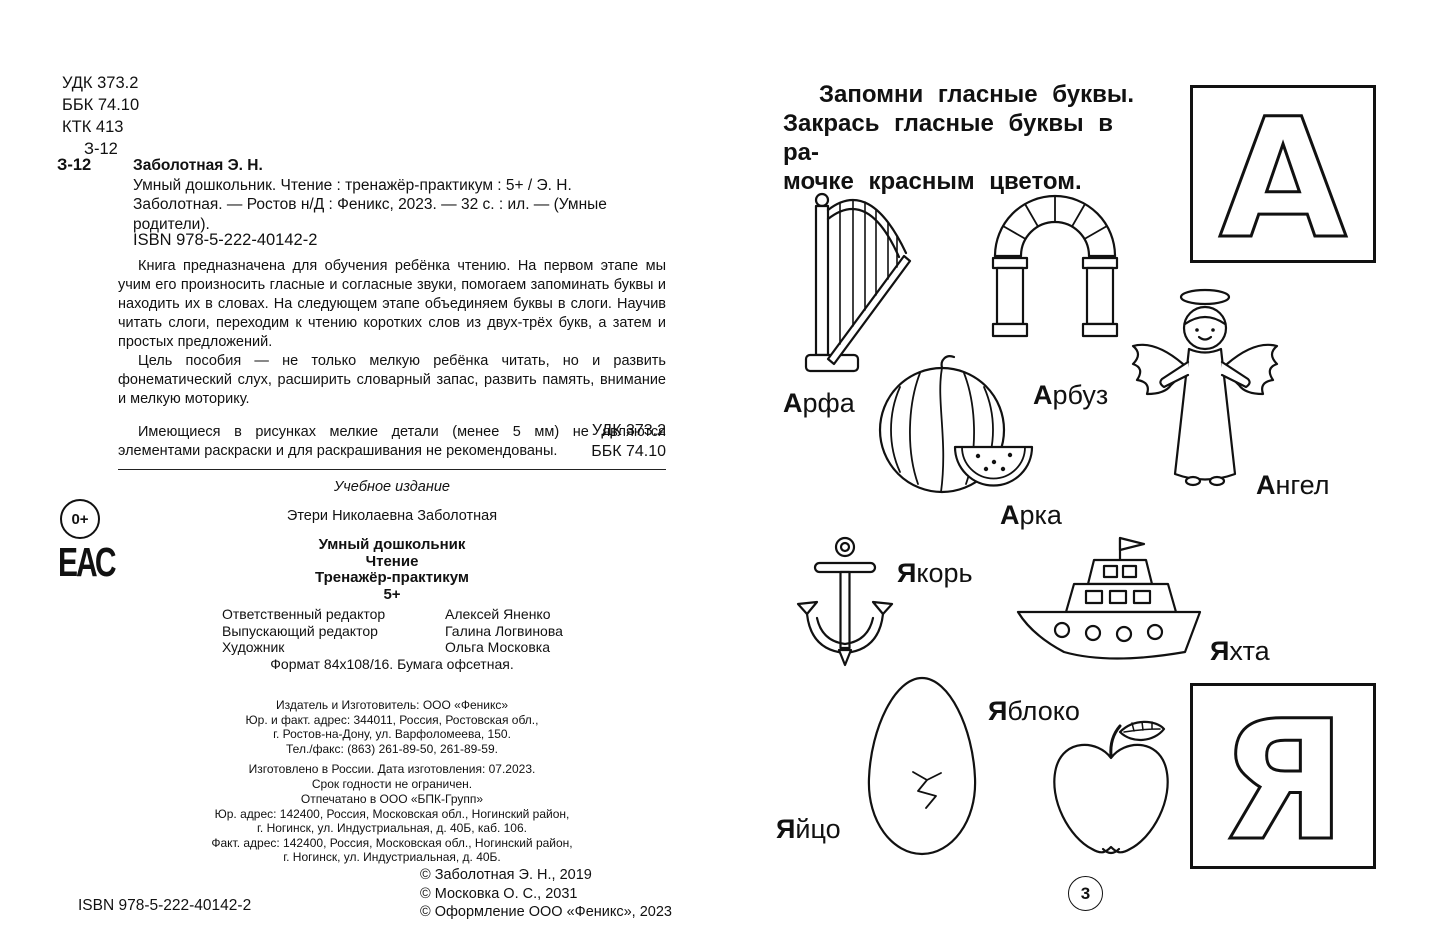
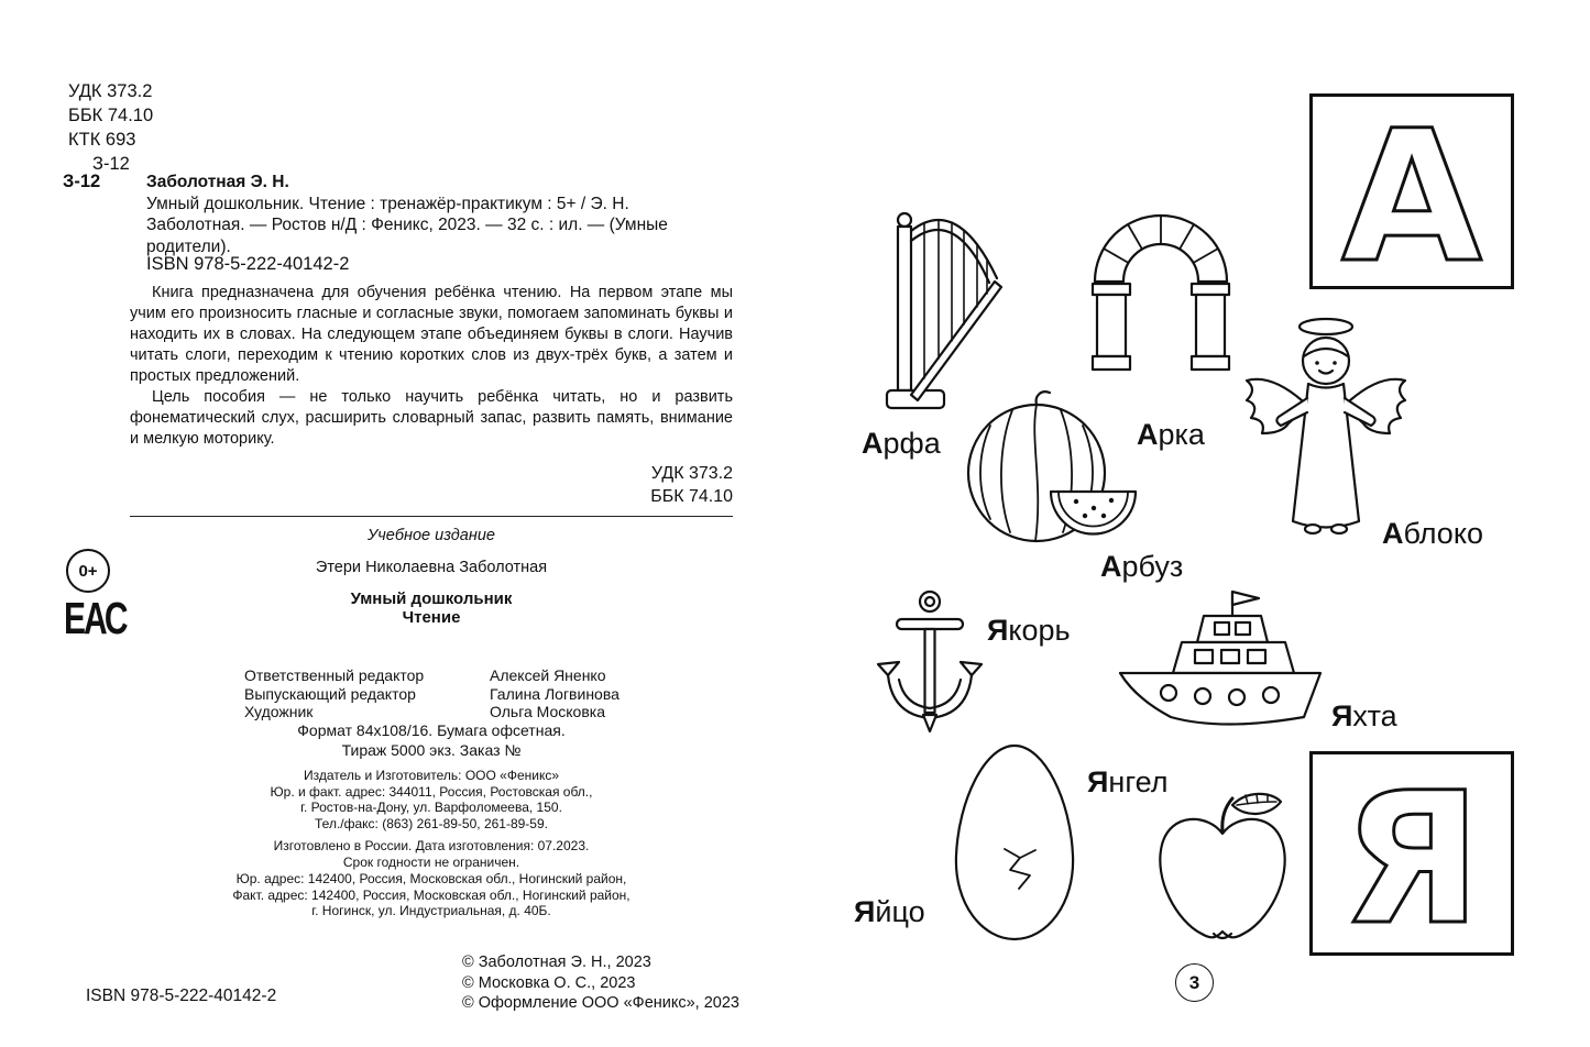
  УДК 373.2
  ББК 74.10
- КТК 413
+ КТК 693
  З-12
  З-12
  Заболотная Э. Н.
  Умный дошкольник. Чтение : тренажёр-практикум : 5+ / Э. Н. Заболотная. — Ростов н/Д : Феникс, 2023. — 32 с. : ил. — (Умные родители).
  ISBN 978-5-222-40142-2
  Книга предназначена для обучения ребёнка чтению. На первом этапе мы учим его произносить гласные и согласные звуки, помогаем запоминать буквы и находить их в словах. На следующем этапе объединяем буквы в слоги. Научив читать слоги, переходим к чтению коротких слов из двух-трёх букв, а затем и простых предложений.
- Цель пособия — не только мелкую ребёнка читать, но и развить фонематический слух, расширить словарный запас, развить память, внимание и мелкую моторику.
+ Цель пособия — не только научить ребёнка читать, но и развить фонематический слух, расширить словарный запас, развить память, внимание и мелкую моторику.
- Имеющиеся в рисунках мелкие детали (менее 5 мм) не являются элементами раскраски и для раскрашивания не рекомендованы.
  УДК 373.2
  ББК 74.10
  Учебное издание
  Этери Николаевна Заболотная
  Умный дошкольник
  Чтение
- Тренажёр-практикум
- 5+
  Ответственный редактор
  Алексей Яненко
  Выпускающий редактор
  Галина Логвинова
  Художник
  Ольга Московка
  Формат 84х108/16. Бумага офсетная.
+ Тираж 5000 экз. Заказ №
  Издатель и Изготовитель: ООО «Феникс»
  Юр. и факт. адрес: 344011, Россия, Ростовская обл.,
  г. Ростов-на-Дону, ул. Варфоломеева, 150.
  Тел./факс: (863) 261-89-50, 261-89-59.
  Изготовлено в России. Дата изготовления: 07.2023.
  Срок годности не ограничен.
- Отпечатано в ООО «БПК-Групп»
  Юр. адрес: 142400, Россия, Московская обл., Ногинский район,
- г. Ногинск, ул. Индустриальная, д. 40Б, каб. 106.
  Факт. адрес: 142400, Россия, Московская обл., Ногинский район,
  г. Ногинск, ул. Индустриальная, д. 40Б.
  ISBN 978-5-222-40142-2
- © Заболотная Э. Н., 2019
+ © Заболотная Э. Н., 2023
- © Московка О. С., 2031
+ © Московка О. С., 2023
  © Оформление ООО «Феникс», 2023
  0+
  ЕАС
- Запомни гласные буквы.
- Закрась гласные буквы в ра-
- мочке красным цветом.
  А
  Арфа
- Арбуз
+ Арка
- Ангел
+ Аблоко
- Арка
+ Арбуз
  Якорь
  Яхта
- Яблоко
+ Янгел
  Яйцо
  Я
  3
